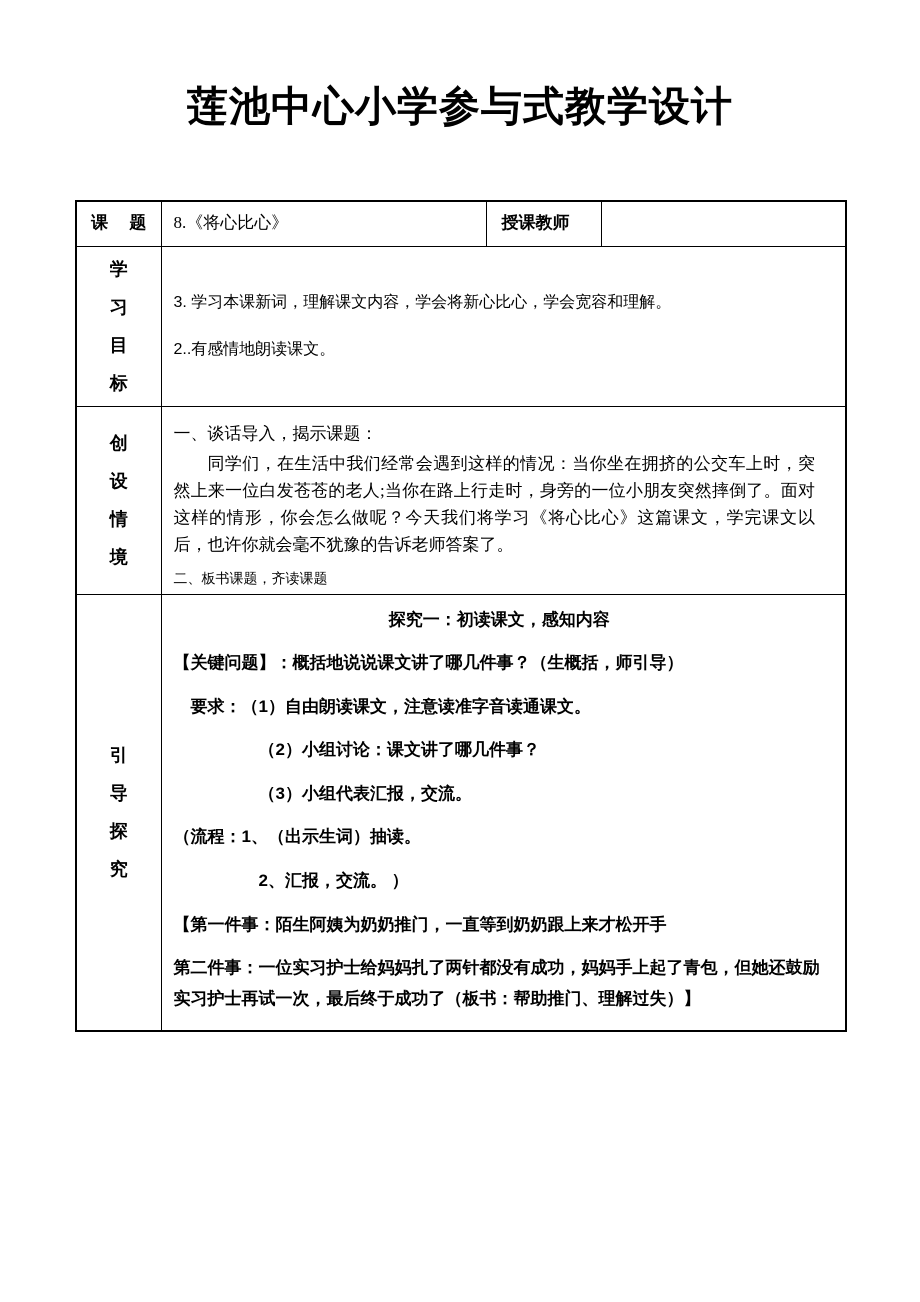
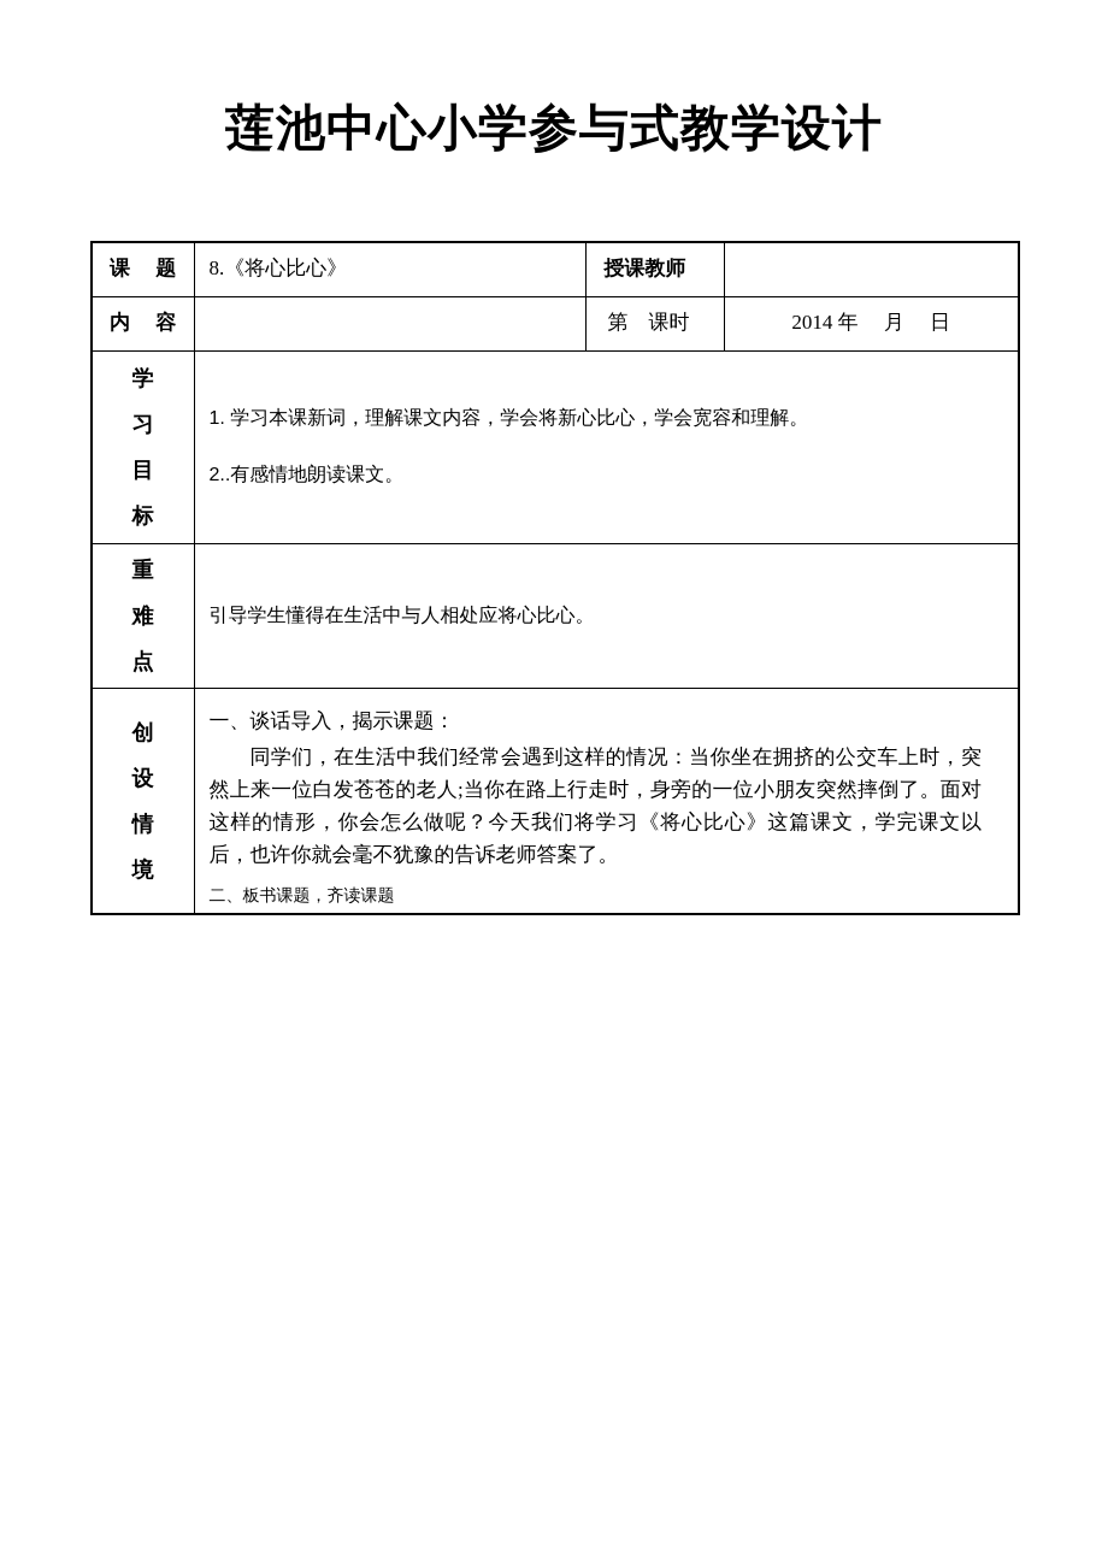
  莲池中心小学参与式教学设计
  课 题	8.《将心比心》	授课教师
+ 内 容		第 课时	2014 年 月 日
- 学习目标	3. 学习本课新词，理解课文内容，学会将新心比心，学会宽容和理解。2..有感情地朗读课文。
+ 学习目标	1. 学习本课新词，理解课文内容，学会将新心比心，学会宽容和理解。2..有感情地朗读课文。
+ 重难点	引导学生懂得在生活中与人相处应将心比心。
  创设情境	一、谈话导入，揭示课题： 同学们，在生活中我们经常会遇到这样的情况：当你坐在拥挤的公交车上时，突然上来一位白发苍苍的老人;当你在路上行走时，身旁的一位小朋友突然摔倒了。面对这样的情形，你会怎么做呢？今天我们将学习《将心比心》这篇课文，学完课文以后，也许你就会毫不犹豫的告诉老师答案了。 二、板书课题，齐读课题
- 引导探究	探究一：初读课文，感知内容【关键问题】：概括地说说课文讲了哪几件事？（生概括，师引导） 要求：（1）自由朗读课文，注意读准字音读通课文。 （2）小组讨论：课文讲了哪几件事？ （3）小组代表汇报，交流。（流程：1、（出示生词）抽读。 2、汇报，交流。 ）【第一件事：陌生阿姨为奶奶推门，一直等到奶奶跟上来才松开手第二件事：一位实习护士给妈妈扎了两针都没有成功，妈妈手上起了青包，但她还鼓励实习护士再试一次，最后终于成功了（板书：帮助推门、理解过失）】
